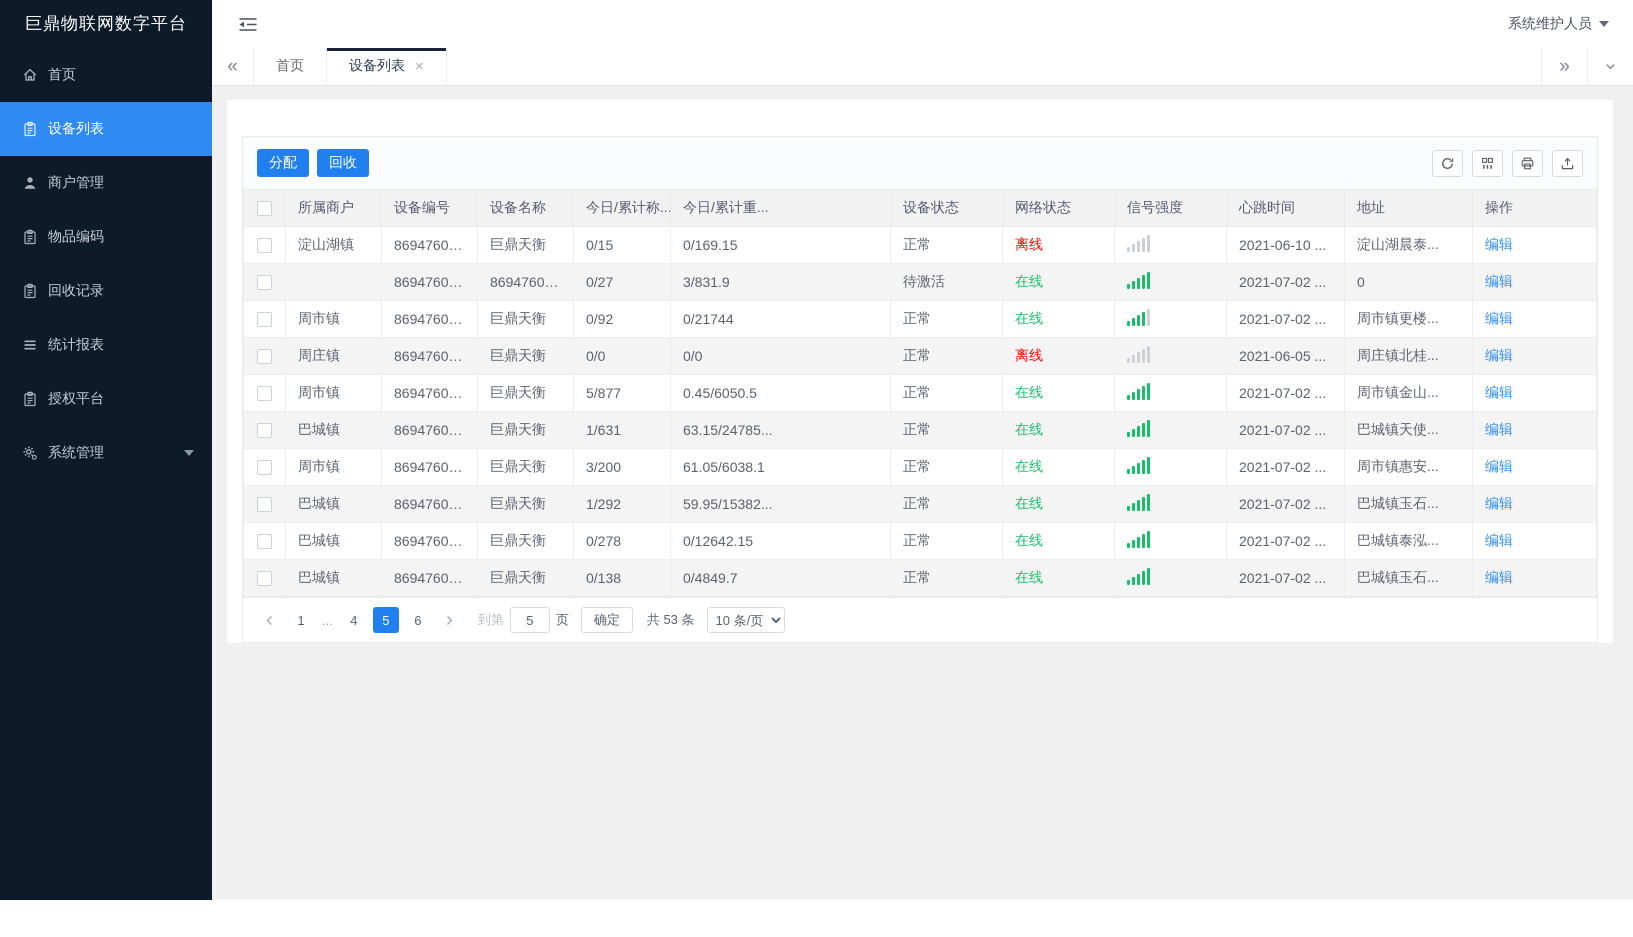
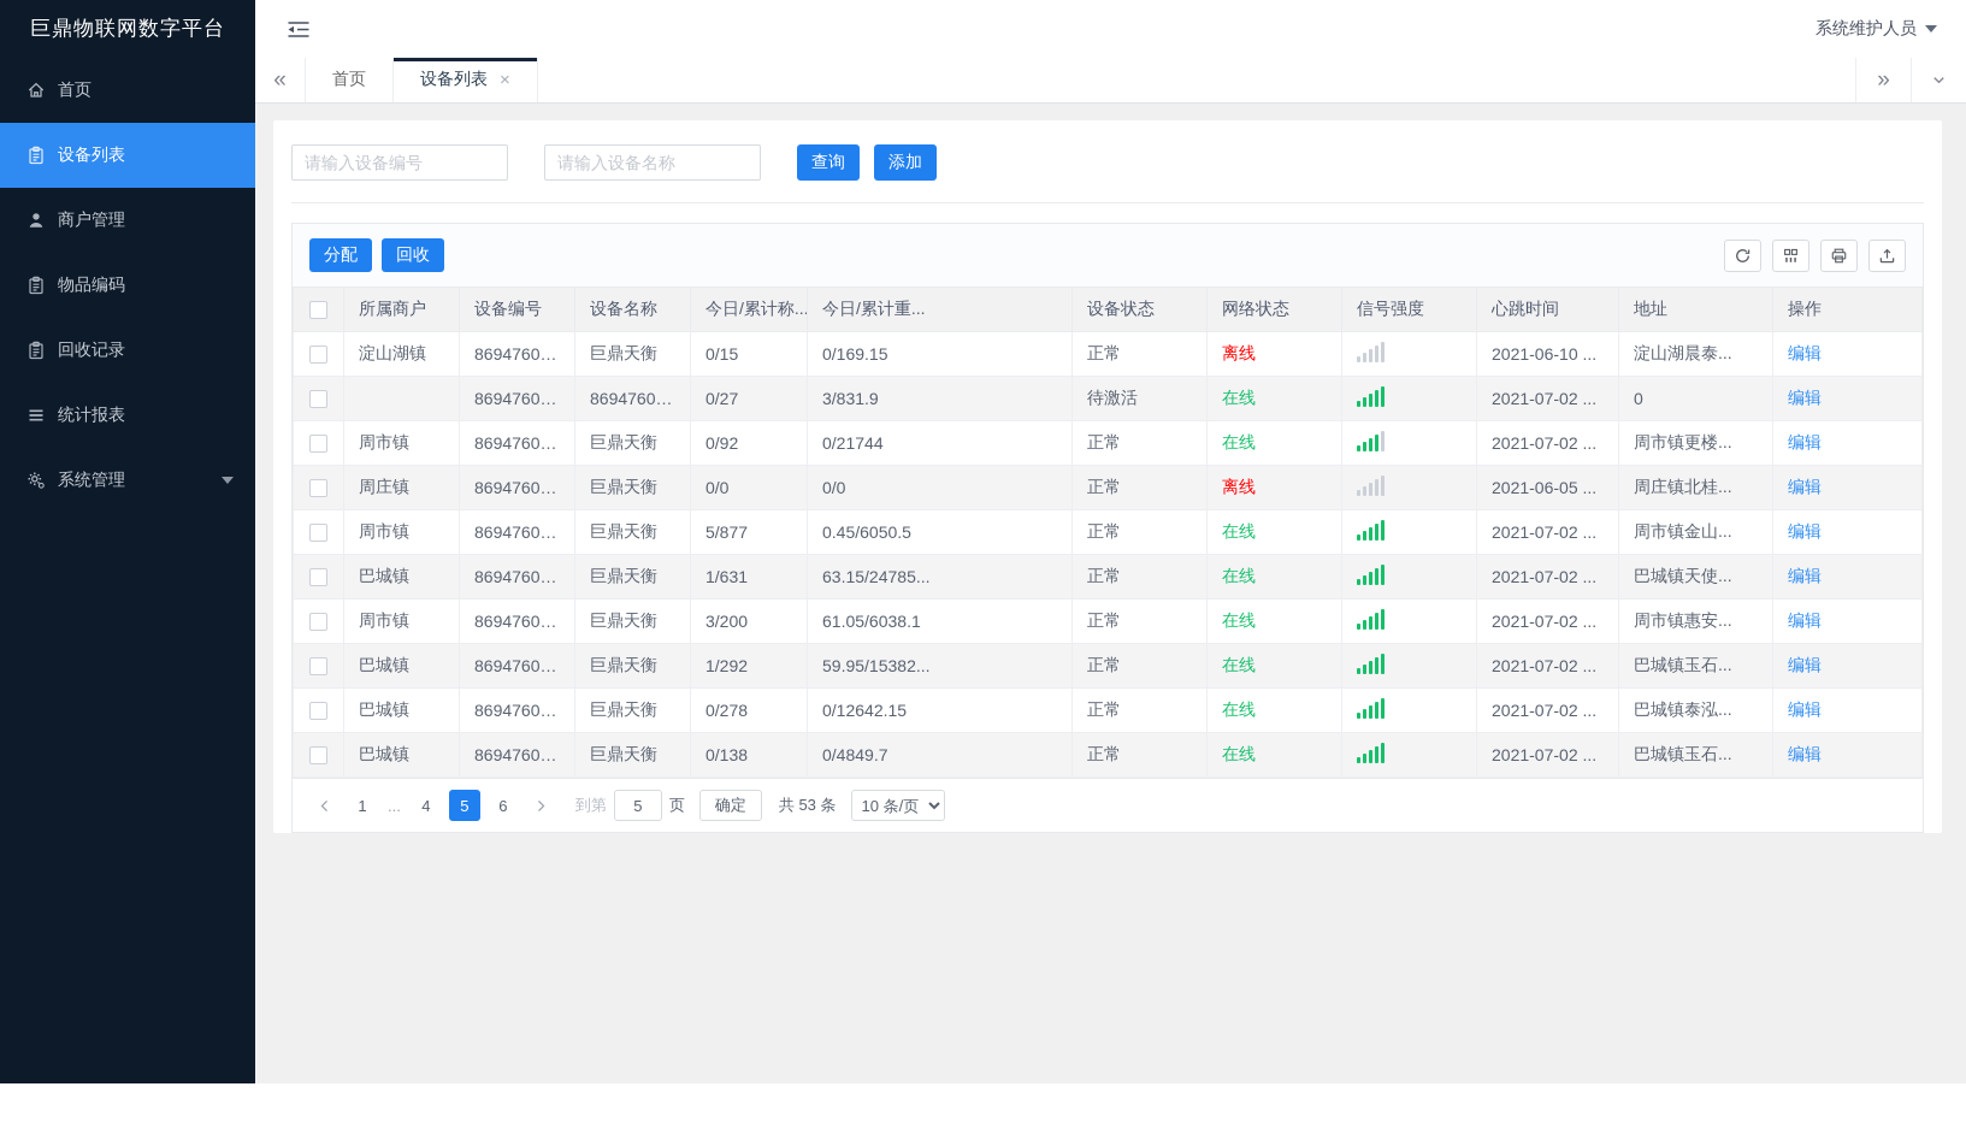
  巨鼎物联网数字平台
  首页
  设备列表
  商户管理
  物品编码
  回收记录
  统计报表
- 授权平台
  系统管理
  系统维护人员
  «
  首页
  设备列表
  ×
  »
+ 请输入设备编号
+ 请输入设备名称
+ 查询
+ 添加
  分配
  回收
  	所属商户	设备编号	设备名称	今日/累计称...	今日/累计重...	设备状态	网络状态	信号强度	心跳时间	地址	操作
  	淀山湖镇	8694760552.	巨鼎天衡	0/15	0/169.15	正常	离线		2021-06-10 ...	淀山湖晨泰...	编辑
  		8694760552.	8694760552.	0/27	3/831.9	待激活	在线		2021-07-02 ...	0	编辑
  	周市镇	8694760552.	巨鼎天衡	0/92	0/21744	正常	在线		2021-07-02 ...	周市镇更楼...	编辑
  	周庄镇	8694760552.	巨鼎天衡	0/0	0/0	正常	离线		2021-06-05 ...	周庄镇北桂...	编辑
  	周市镇	8694760552.	巨鼎天衡	5/877	0.45/6050.5	正常	在线		2021-07-02 ...	周市镇金山...	编辑
  	巴城镇	8694760552.	巨鼎天衡	1/631	63.15/24785...	正常	在线		2021-07-02 ...	巴城镇天使...	编辑
  	周市镇	8694760552.	巨鼎天衡	3/200	61.05/6038.1	正常	在线		2021-07-02 ...	周市镇惠安...	编辑
  	巴城镇	8694760551.	巨鼎天衡	1/292	59.95/15382...	正常	在线		2021-07-02 ...	巴城镇玉石...	编辑
  	巴城镇	8694760552.	巨鼎天衡	0/278	0/12642.15	正常	在线		2021-07-02 ...	巴城镇泰泓...	编辑
  	巴城镇	8694760551.	巨鼎天衡	0/138	0/4849.7	正常	在线		2021-07-02 ...	巴城镇玉石...	编辑
  1
  ...
  4
  5
  6
  到第
  5
  页
  确定
  共 53 条
  10 条/页
